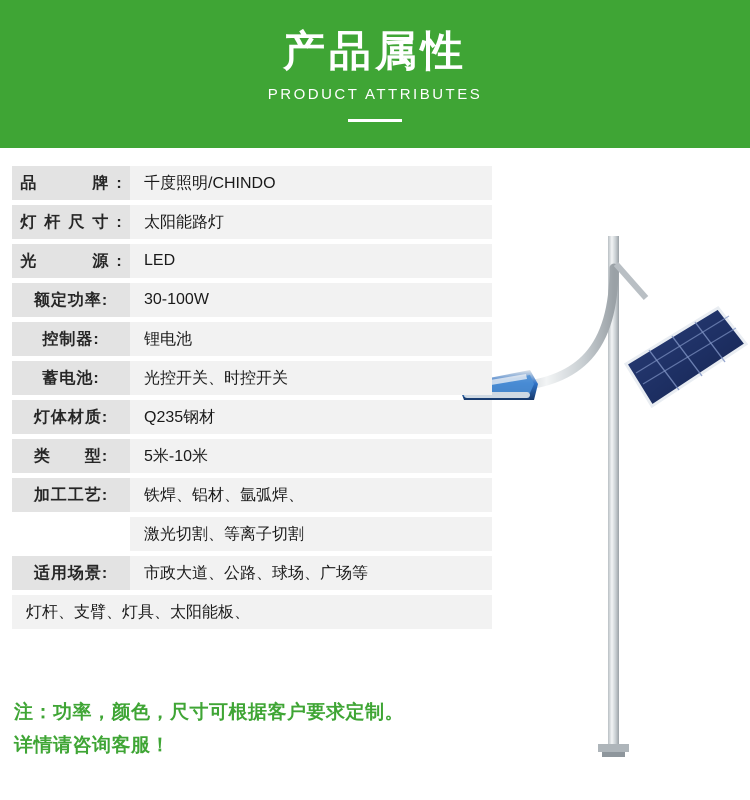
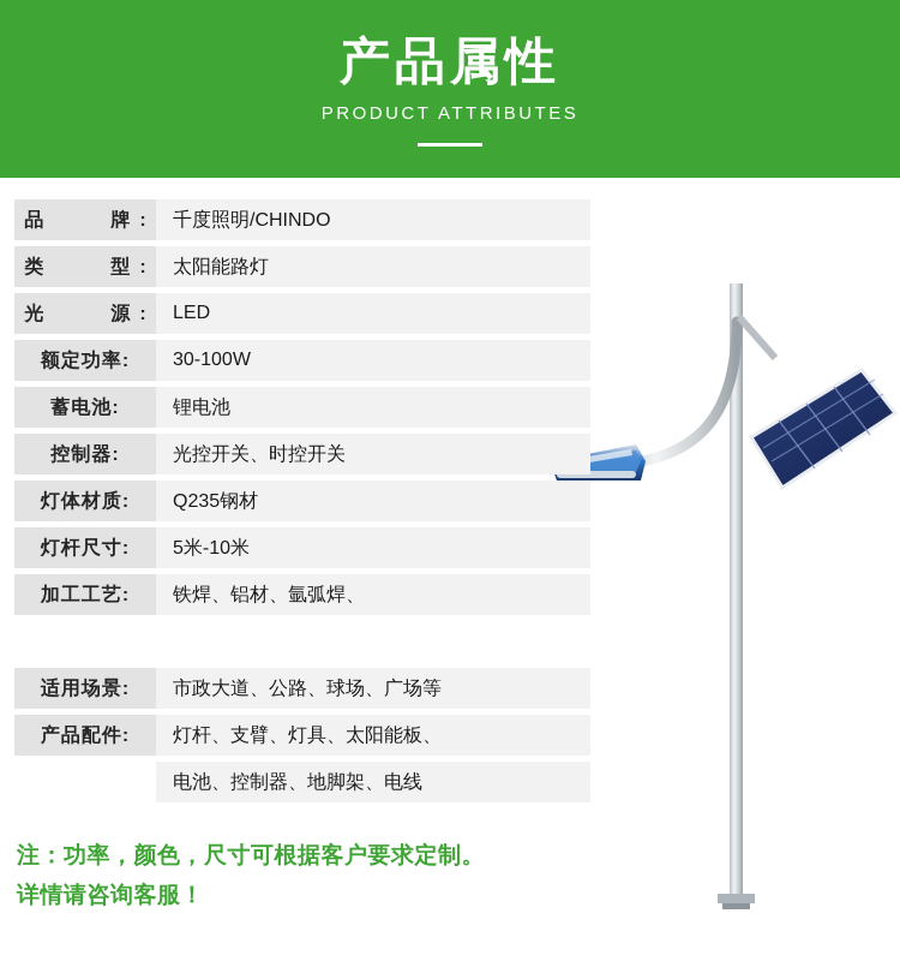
  产品属性
  PRODUCT ATTRIBUTES
  品 牌:
  千度照明/CHINDO
- 灯杆尺寸:
+ 类 型:
  太阳能路灯
  光 源:
  LED
  额定功率:
  30-100W
- 控制器:
+ 蓄电池:
  锂电池
- 蓄电池:
+ 控制器:
  光控开关、时控开关
  灯体材质:
  Q235钢材
- 类 型:
+ 灯杆尺寸:
  5米-10米
  加工工艺:
  铁焊、铝材、氩弧焊、
- 激光切割、等离子切割
  适用场景:
  市政大道、公路、球场、广场等
+ 产品配件:
  灯杆、支臂、灯具、太阳能板、
+ 电池、控制器、地脚架、电线
  注：功率，颜色，尺寸可根据客户要求定制。
  详情请咨询客服！
